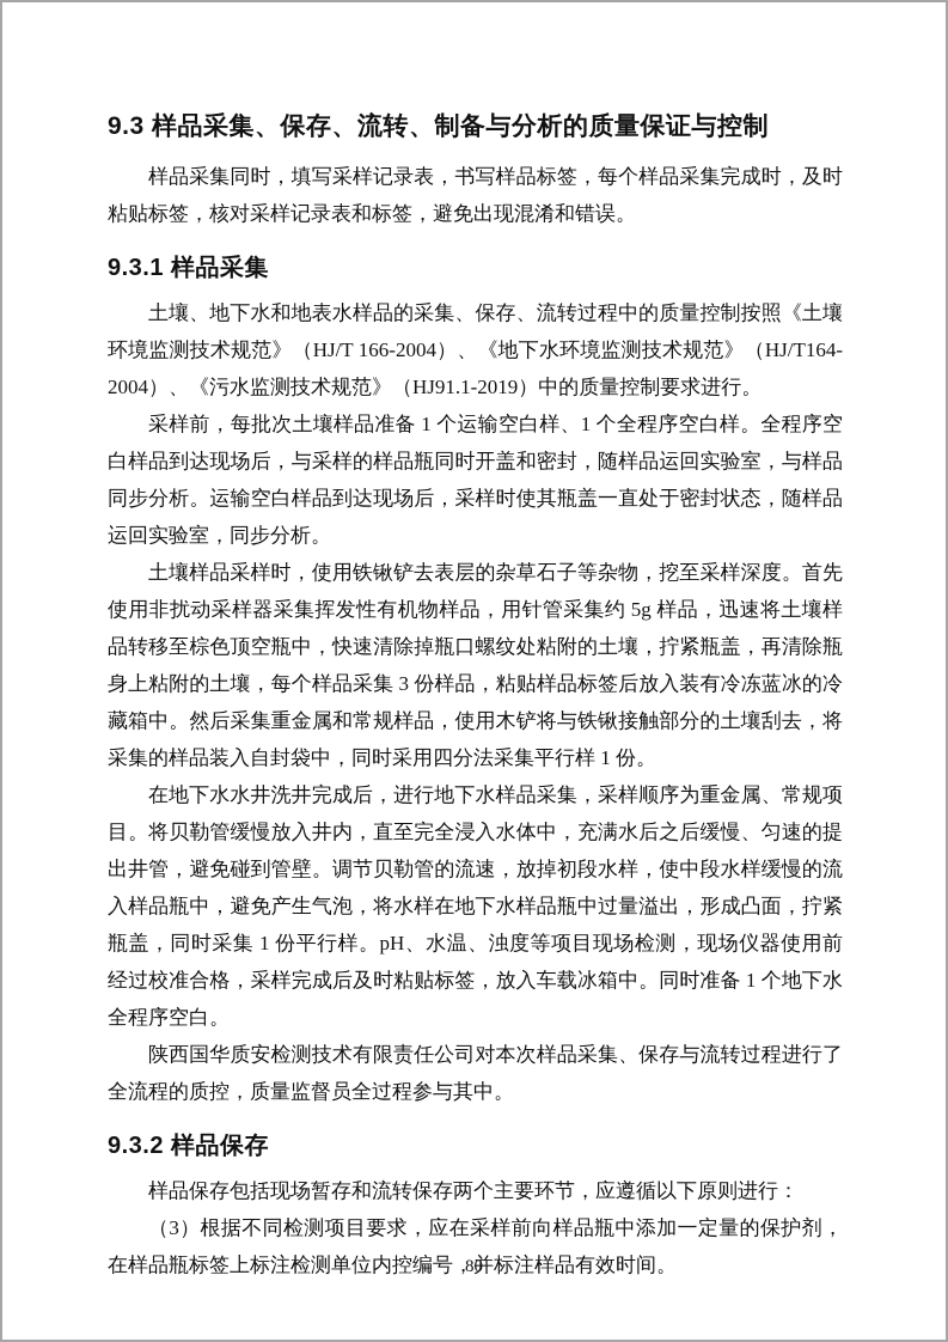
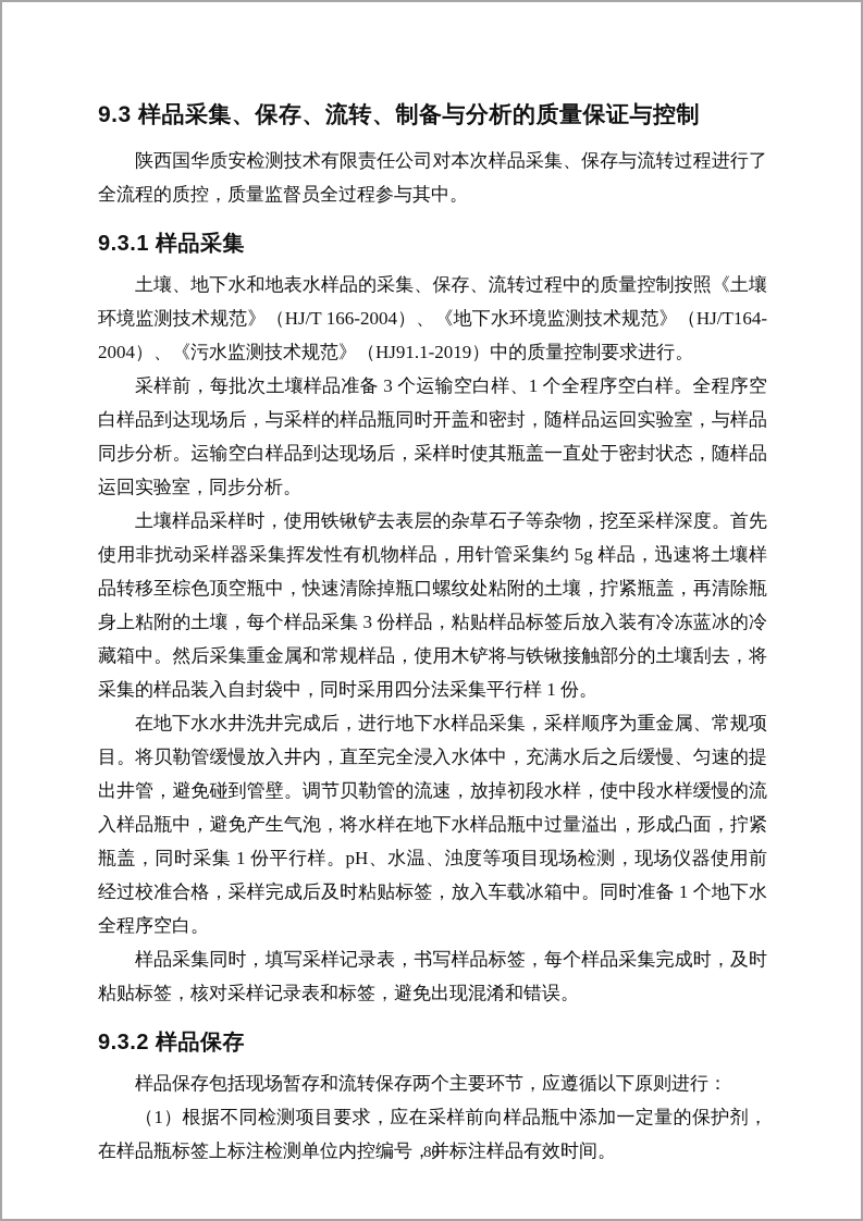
  9.3 样品采集、保存、流转、制备与分析的质量保证与控制
- 样品采集同时，填写采样记录表，书写样品标签，每个样品采集完成时，及时粘贴标签，核对采样记录表和标签，避免出现混淆和错误。
+ 陕西国华质安检测技术有限责任公司对本次样品采集、保存与流转过程进行了全流程的质控，质量监督员全过程参与其中。
  9.3.1 样品采集
  土壤、地下水和地表水样品的采集、保存、流转过程中的质量控制按照《土壤环境监测技术规范》（HJ/T 166-2004）、《地下水环境监测技术规范》（HJ/T164-2004）、《污水监测技术规范》（HJ91.1-2019）中的质量控制要求进行。
- 采样前，每批次土壤样品准备 1 个运输空白样、1 个全程序空白样。全程序空白样品到达现场后，与采样的样品瓶同时开盖和密封，随样品运回实验室，与样品同步分析。运输空白样品到达现场后，采样时使其瓶盖一直处于密封状态，随样品运回实验室，同步分析。
+ 采样前，每批次土壤样品准备 3 个运输空白样、1 个全程序空白样。全程序空白样品到达现场后，与采样的样品瓶同时开盖和密封，随样品运回实验室，与样品同步分析。运输空白样品到达现场后，采样时使其瓶盖一直处于密封状态，随样品运回实验室，同步分析。
  土壤样品采样时，使用铁锹铲去表层的杂草石子等杂物，挖至采样深度。首先使用非扰动采样器采集挥发性有机物样品，用针管采集约 5g 样品，迅速将土壤样品转移至棕色顶空瓶中，快速清除掉瓶口螺纹处粘附的土壤，拧紧瓶盖，再清除瓶身上粘附的土壤，每个样品采集 3 份样品，粘贴样品标签后放入装有冷冻蓝冰的冷藏箱中。然后采集重金属和常规样品，使用木铲将与铁锹接触部分的土壤刮去，将采集的样品装入自封袋中，同时采用四分法采集平行样 1 份。
  在地下水水井洗井完成后，进行地下水样品采集，采样顺序为重金属、常规项目。将贝勒管缓慢放入井内，直至完全浸入水体中，充满水后之后缓慢、匀速的提出井管，避免碰到管壁。调节贝勒管的流速，放掉初段水样，使中段水样缓慢的流入样品瓶中，避免产生气泡，将水样在地下水样品瓶中过量溢出，形成凸面，拧紧瓶盖，同时采集 1 份平行样。pH、水温、浊度等项目现场检测，现场仪器使用前经过校准合格，采样完成后及时粘贴标签，放入车载冰箱中。同时准备 1 个地下水全程序空白。
- 陕西国华质安检测技术有限责任公司对本次样品采集、保存与流转过程进行了全流程的质控，质量监督员全过程参与其中。
+ 样品采集同时，填写采样记录表，书写样品标签，每个样品采集完成时，及时粘贴标签，核对采样记录表和标签，避免出现混淆和错误。
  9.3.2 样品保存
  样品保存包括现场暂存和流转保存两个主要环节，应遵循以下原则进行：
- （3）根据不同检测项目要求，应在采样前向样品瓶中添加一定量的保护剂，在样品瓶标签上标注检测单位内控编号，并标注样品有效时间。
+ （1）根据不同检测项目要求，应在采样前向样品瓶中添加一定量的保护剂，在样品瓶标签上标注检测单位内控编号，并标注样品有效时间。
  80
